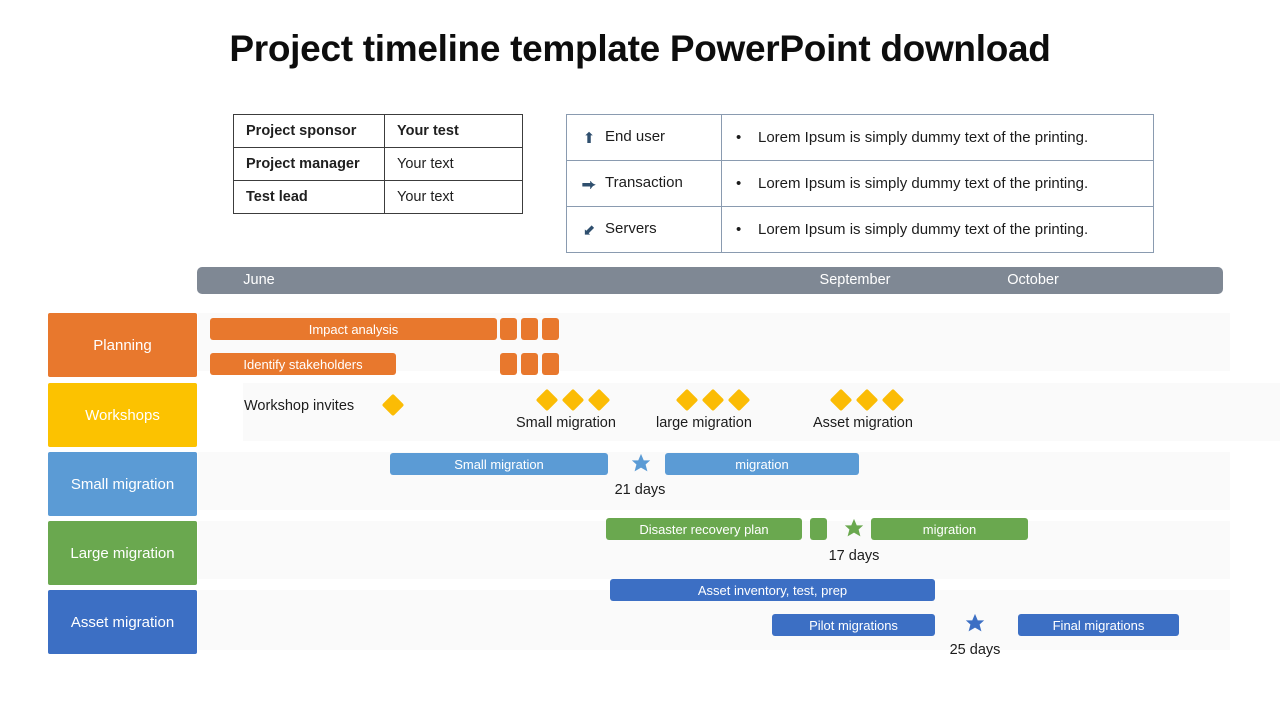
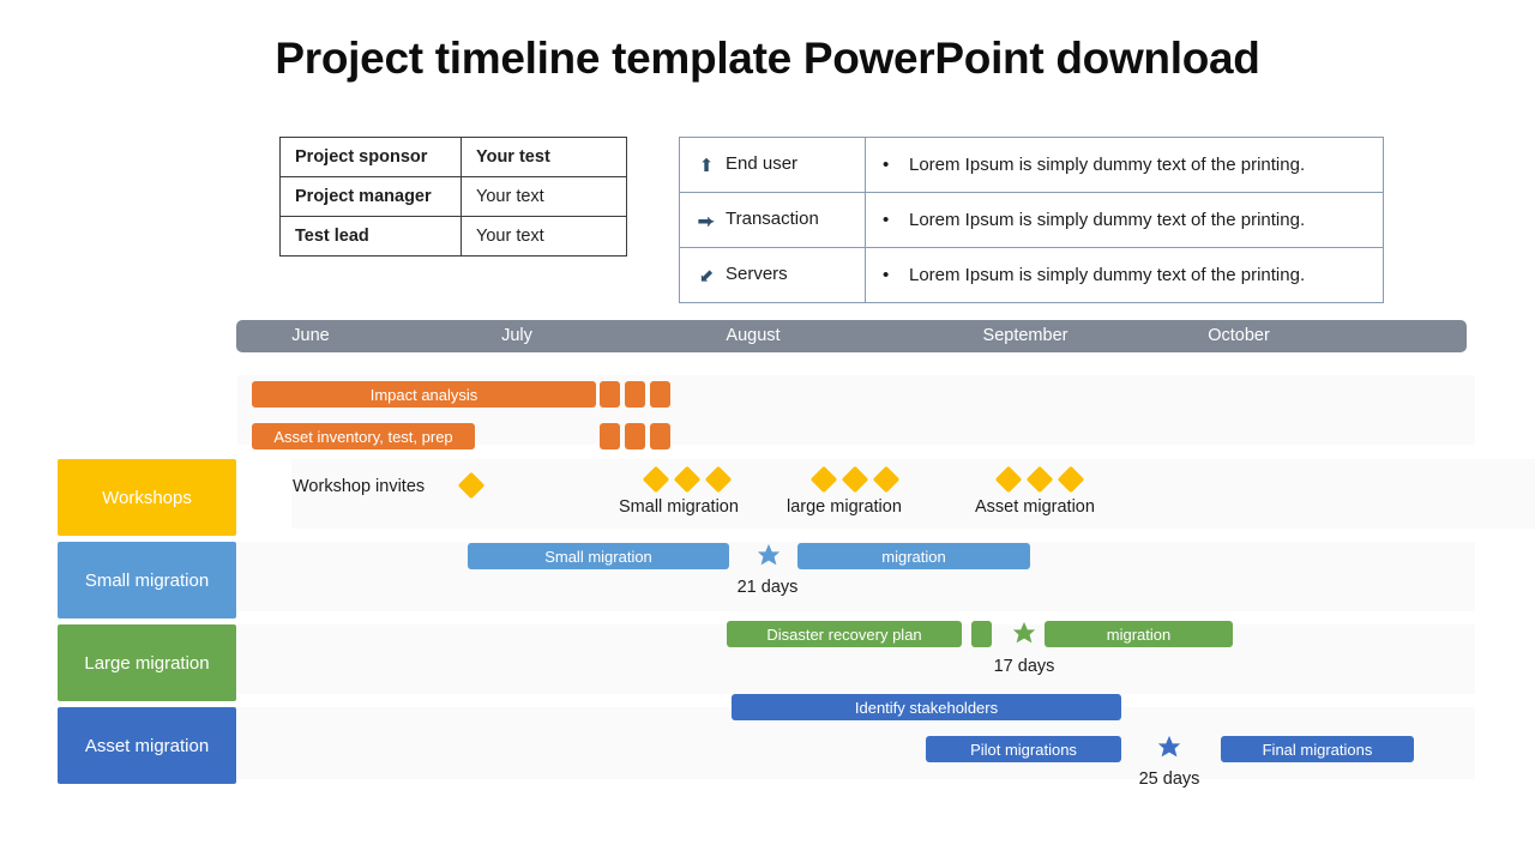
  Project timeline template PowerPoint download
  Project sponsor	Your test
  Project manager	Your text
  Test lead	Your text
  ⬆ End user	• Lorem Ipsum is simply dummy text of the printing.
  ⮕ Transaction	• Lorem Ipsum is simply dummy text of the printing.
  ⬋ Servers	• Lorem Ipsum is simply dummy text of the printing.
  June
+ July
+ August
  September
  October
- Planning
  Impact analysis
- Identify stakeholders
+ Asset inventory, test, prep
  Workshops
  Workshop invites
  Small migration
  large migration
  Asset migration
  Small migration
  Small migration
  migration
  21 days
  Large migration
  Disaster recovery plan
  migration
  17 days
  Asset migration
- Asset inventory, test, prep
+ Identify stakeholders
  Pilot migrations
  Final migrations
  25 days
